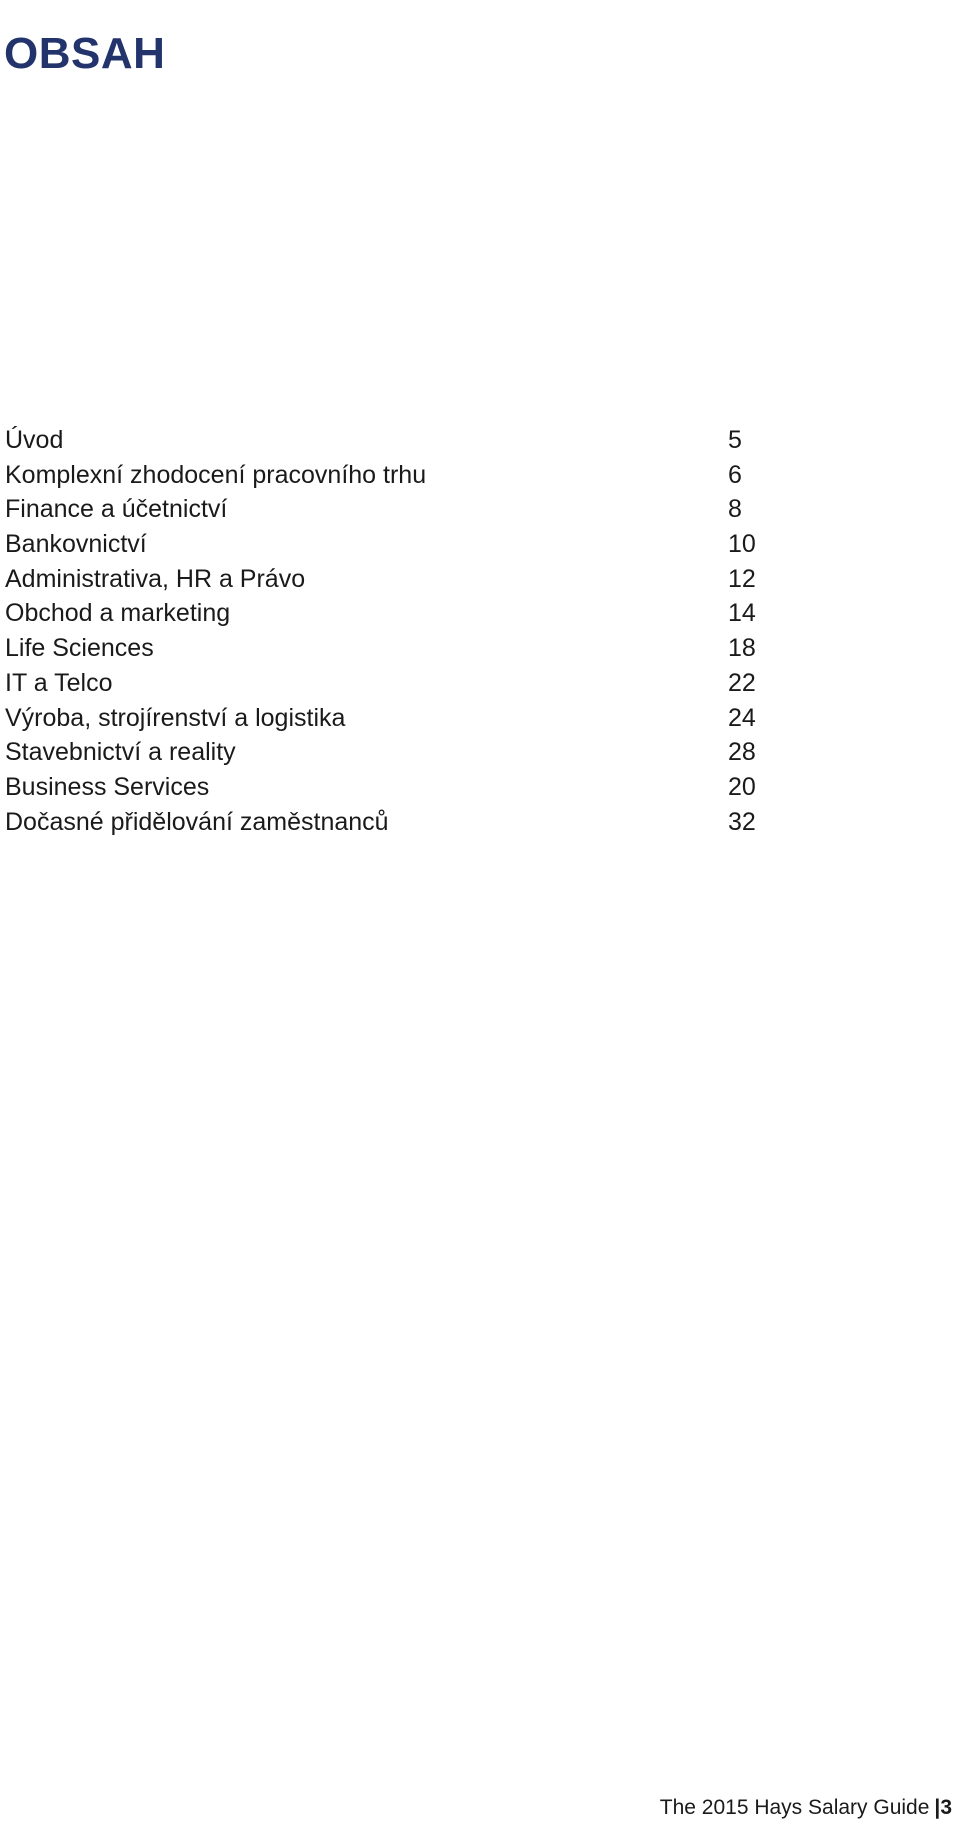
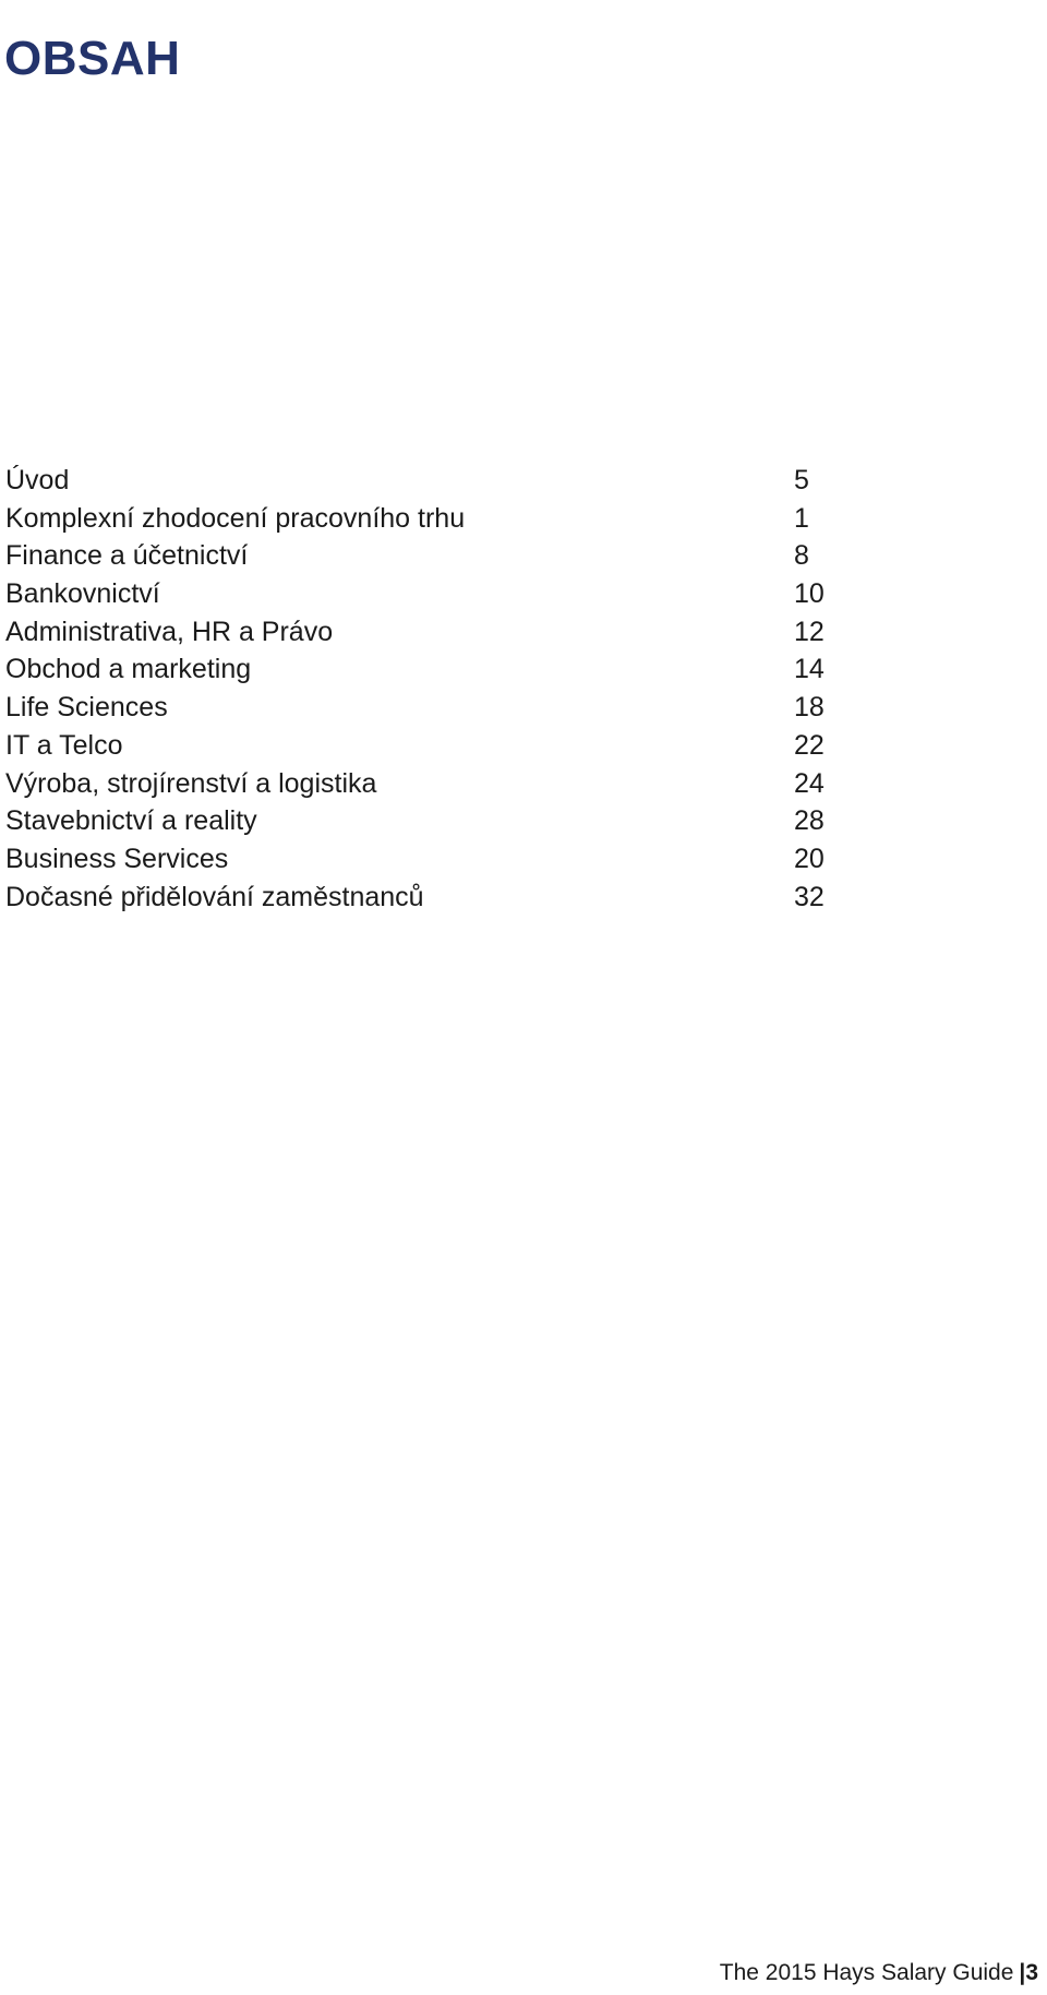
  OBSAH
  Úvod
  5
  Komplexní zhodocení pracovního trhu
- 6
+ 1
  Finance a účetnictví
  8
  Bankovnictví
  10
  Administrativa, HR a Právo
  12
  Obchod a marketing
  14
  Life Sciences
  18
  IT a Telco
  22
  Výroba, strojírenství a logistika
  24
  Stavebnictví a reality
  28
  Business Services
  20
  Dočasné přidělování zaměstnanců
  32
  The 2015 Hays Salary Guide |3
